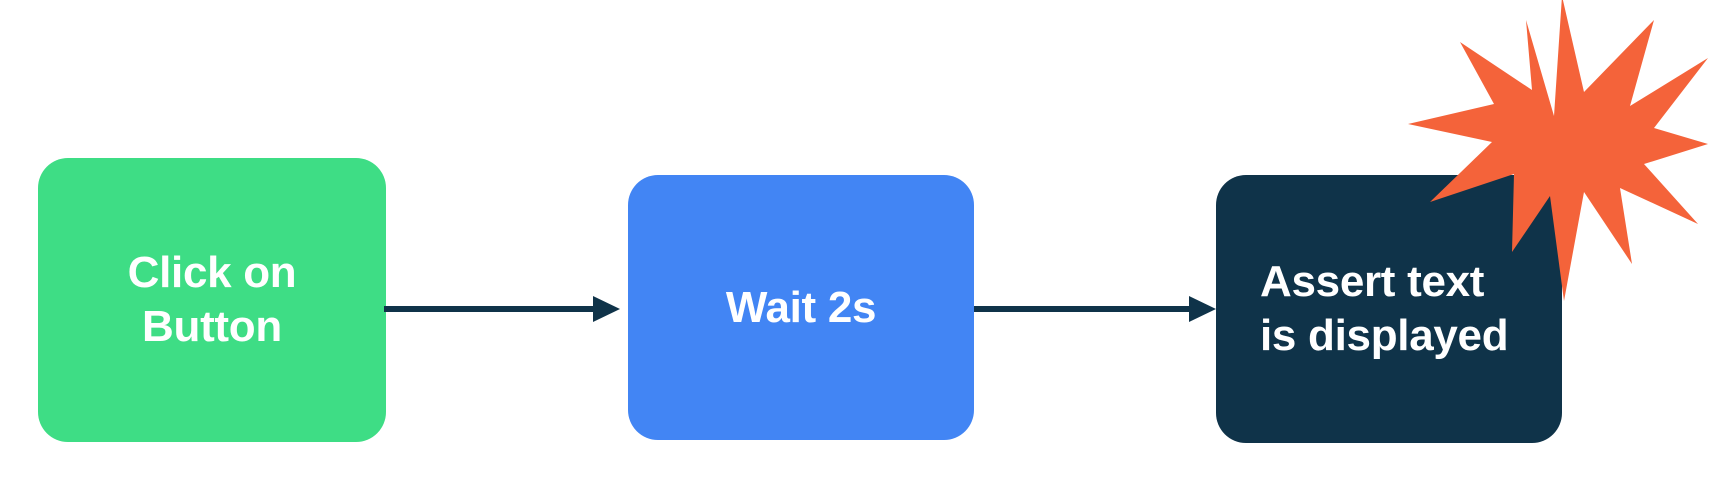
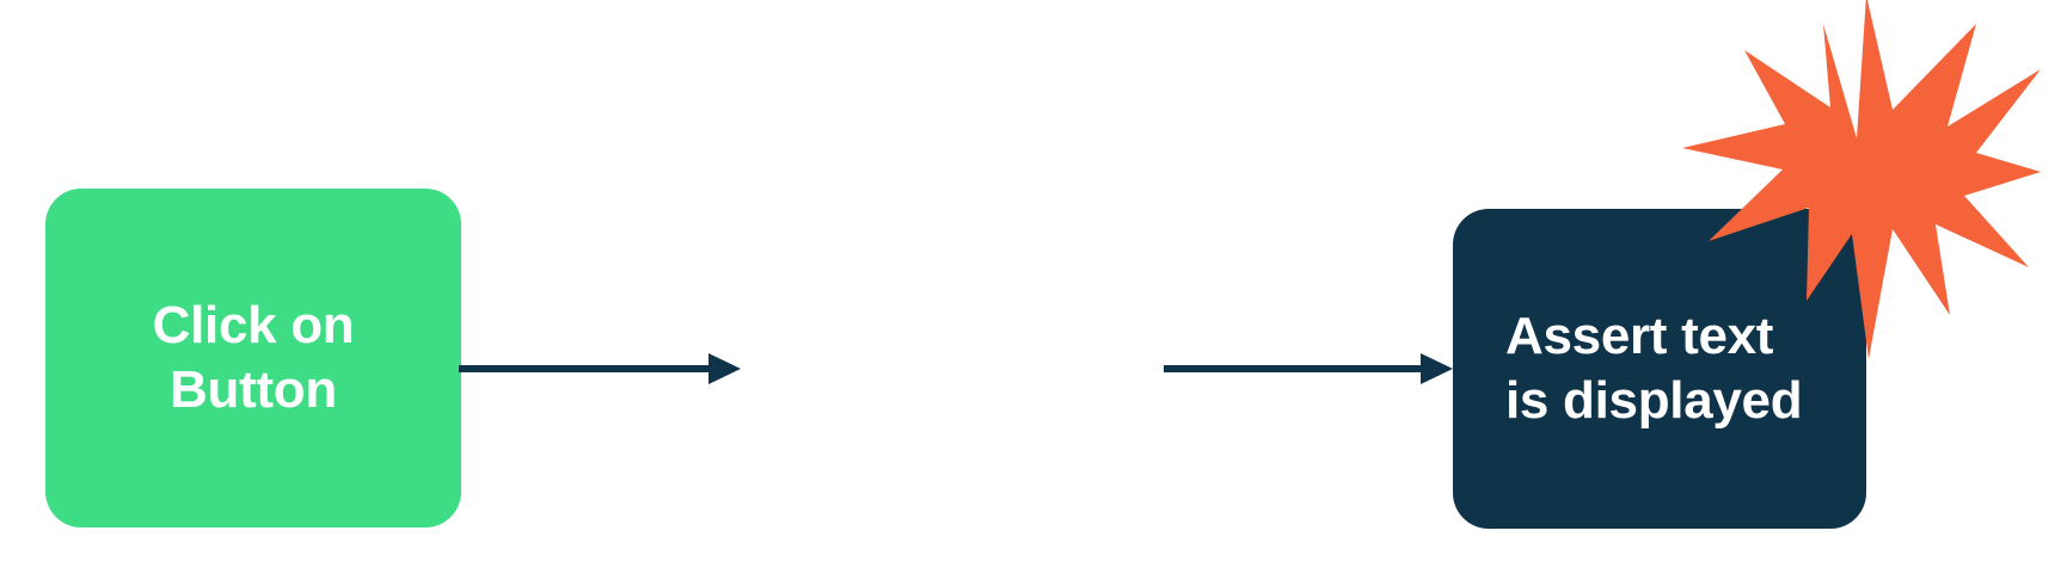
  Click on
  Button
- Wait 2s
  Assert text
  is displayed
